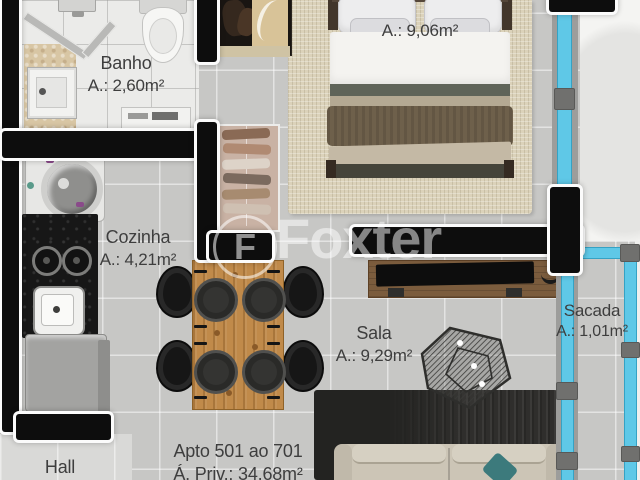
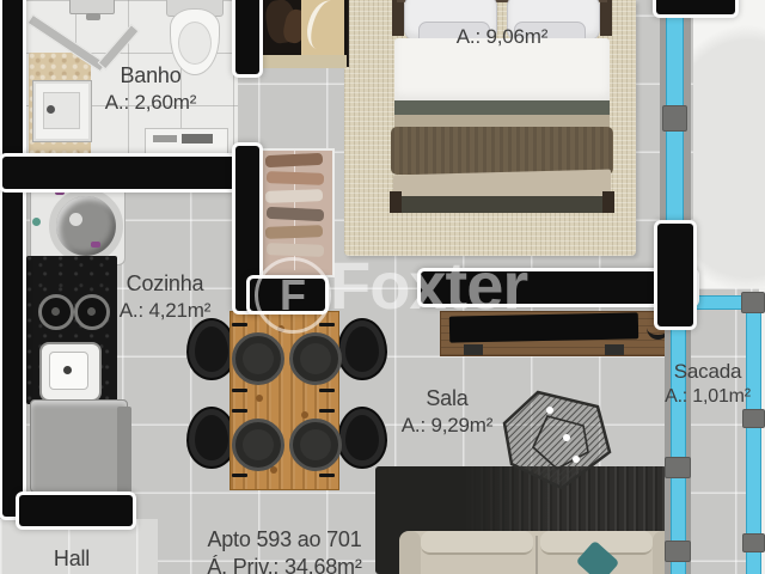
  Banho
  A.: 2,60m²
  Cozinha
  A.: 4,21m²
  A.: 9,06m²
  Sala
  A.: 9,29m²
  Sacada
  A.: 1,01m²
  Hall
- Apto 501 ao 701
+ Apto 593 ao 701
  Á. Priv.: 34,68m²
  F
  Foxter
